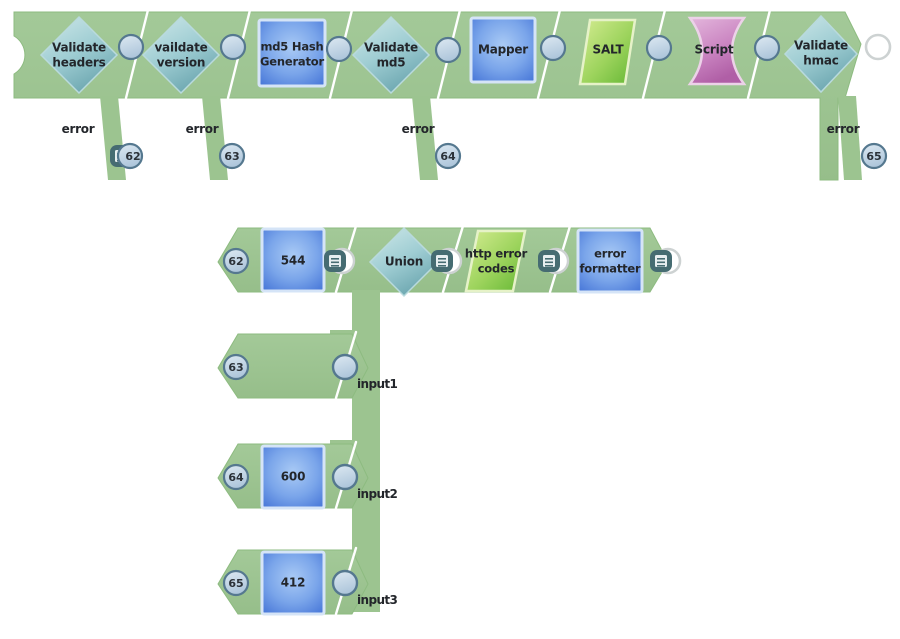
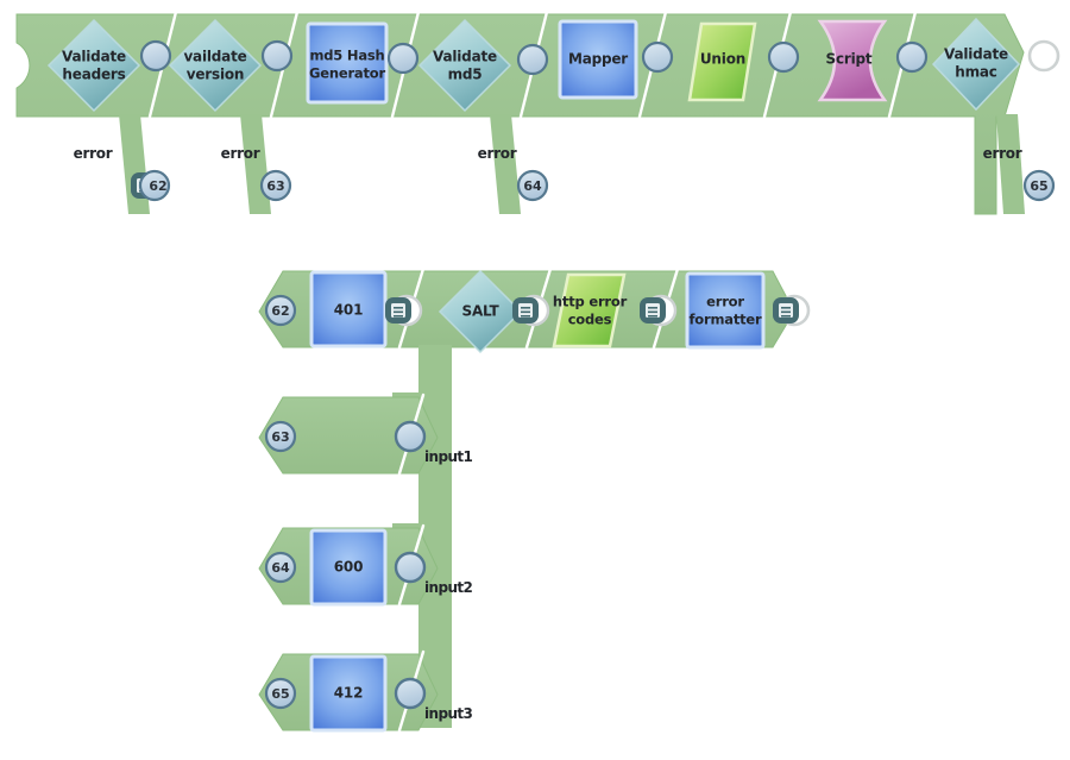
  Validate
  headers
  vaildate
  version
  md5 Hash
  Generator
  Validate
  md5
  Mapper
- SALT
+ Union
  Script
  Validate
  hmac
  error
  62
  error
  63
  error
  64
  error
  65
  62
- 544
+ 401
- Union
+ SALT
  http error
  codes
  error
  formatter
  63
  input1
  64
  600
  input2
  65
  412
  input3
